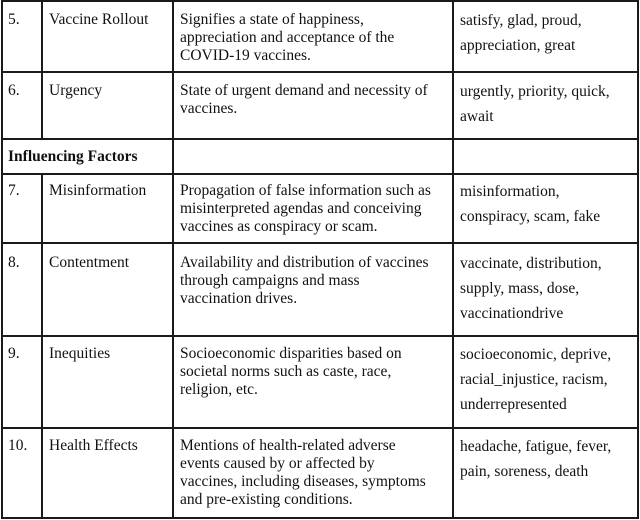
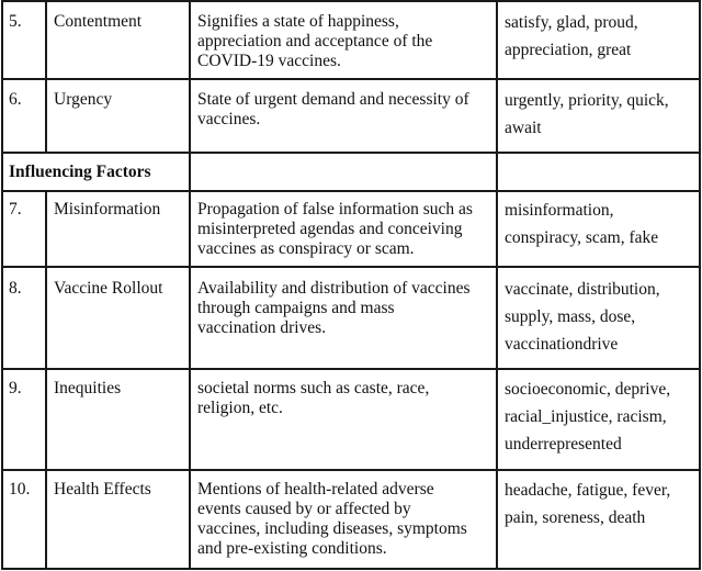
  5.
- Vaccine Rollout
+ Contentment
  Signifies a state of happiness,
  appreciation and acceptance of the
  COVID-19 vaccines.
  satisfy, glad, proud,
  appreciation, great
  6.
  Urgency
  State of urgent demand and necessity of
  vaccines.
  urgently, priority, quick,
  await
  Influencing Factors
  7.
  Misinformation
  Propagation of false information such as
  misinterpreted agendas and conceiving
  vaccines as conspiracy or scam.
  misinformation,
  conspiracy, scam, fake
  8.
- Contentment
+ Vaccine Rollout
  Availability and distribution of vaccines
  through campaigns and mass
  vaccination drives.
  vaccinate, distribution,
  supply, mass, dose,
  vaccinationdrive
  9.
  Inequities
- Socioeconomic disparities based on
  societal norms such as caste, race,
  religion, etc.
  socioeconomic, deprive,
  racial_injustice, racism,
  underrepresented
  10.
  Health Effects
  Mentions of health-related adverse
  events caused by or affected by
  vaccines, including diseases, symptoms
  and pre-existing conditions.
  headache, fatigue, fever,
  pain, soreness, death
